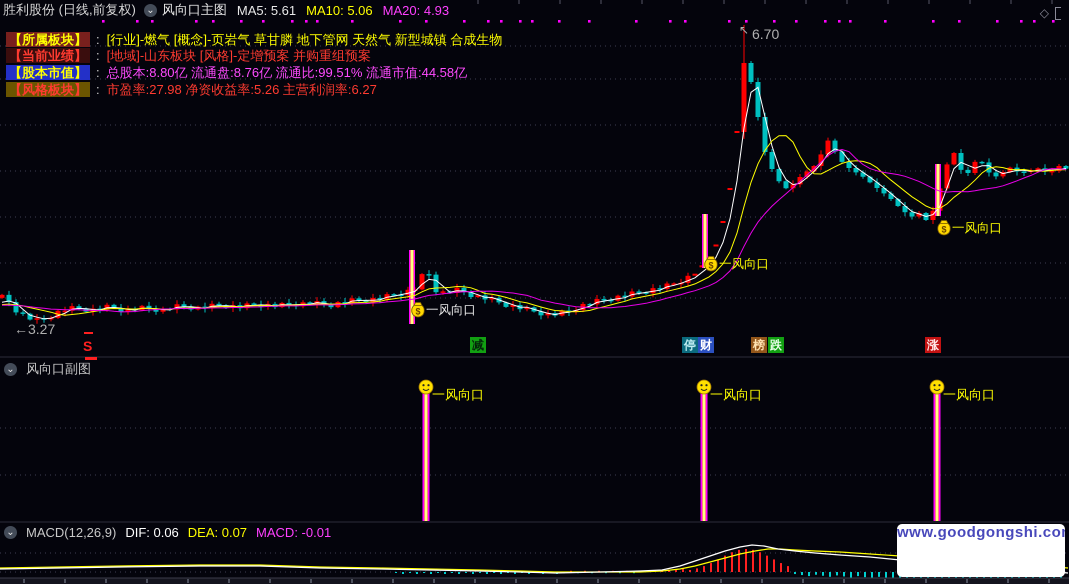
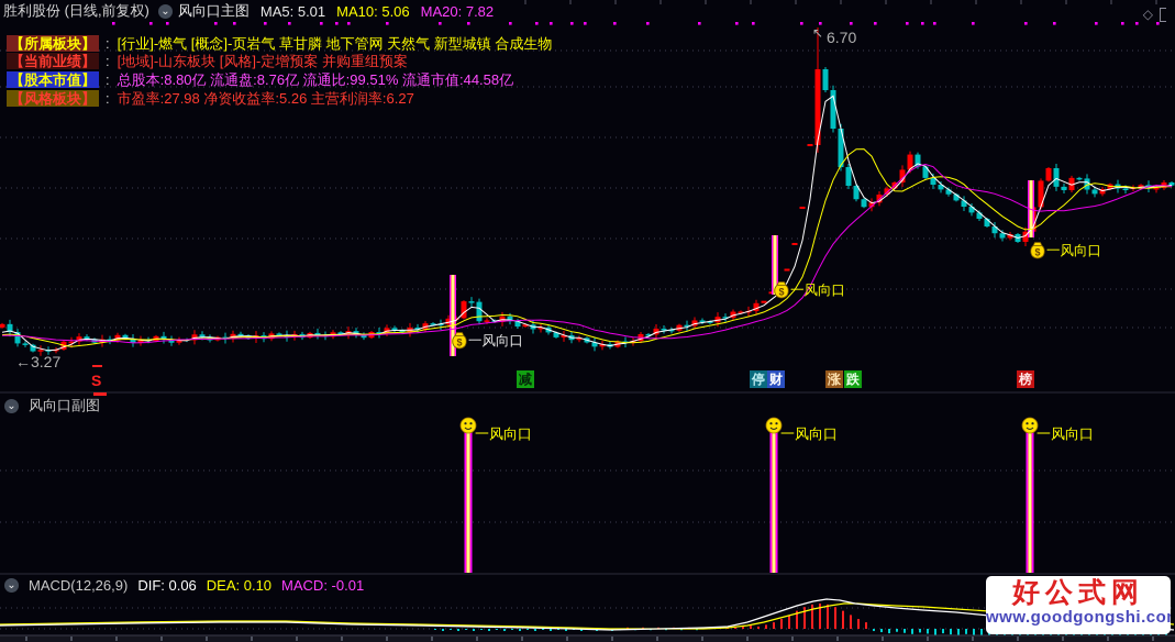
  $
  $
  $
  胜利股份 (日线,前复权)
  ⌄
  风向口主图
- MA5: 5.61
+ MA5: 5.01
  MA10: 5.06
- MA20: 4.93
+ MA20: 7.82
  ◇
  【所属板块】 : [行业]-燃气 [概念]-页岩气 草甘膦 地下管网 天然气 新型城镇 合成生物
  【当前业绩】 : [地域]-山东板块 [风格]-定增预案 并购重组预案
  【股本市值】 : 总股本:8.80亿 流通盘:8.76亿 流通比:99.51% 流通市值:44.58亿
  【风格板块】 : 市盈率:27.98 净资收益率:5.26 主营利润率:6.27
  ⌄
  风向口副图
  ⌄
  MACD(12,26,9)
  DIF: 0.06
- DEA: 0.07
+ DEA: 0.10
  MACD: -0.01
  一风向口
  一风向口
  一风向口
  一风向口
  一风向口
  一风向口
  ↖
  6.70
  ←3.27
  S
  减
  停
  财
- 榜
+ 涨
  跌
- 涨
+ 榜
+ 好公式网
  www.goodgongshi.co
